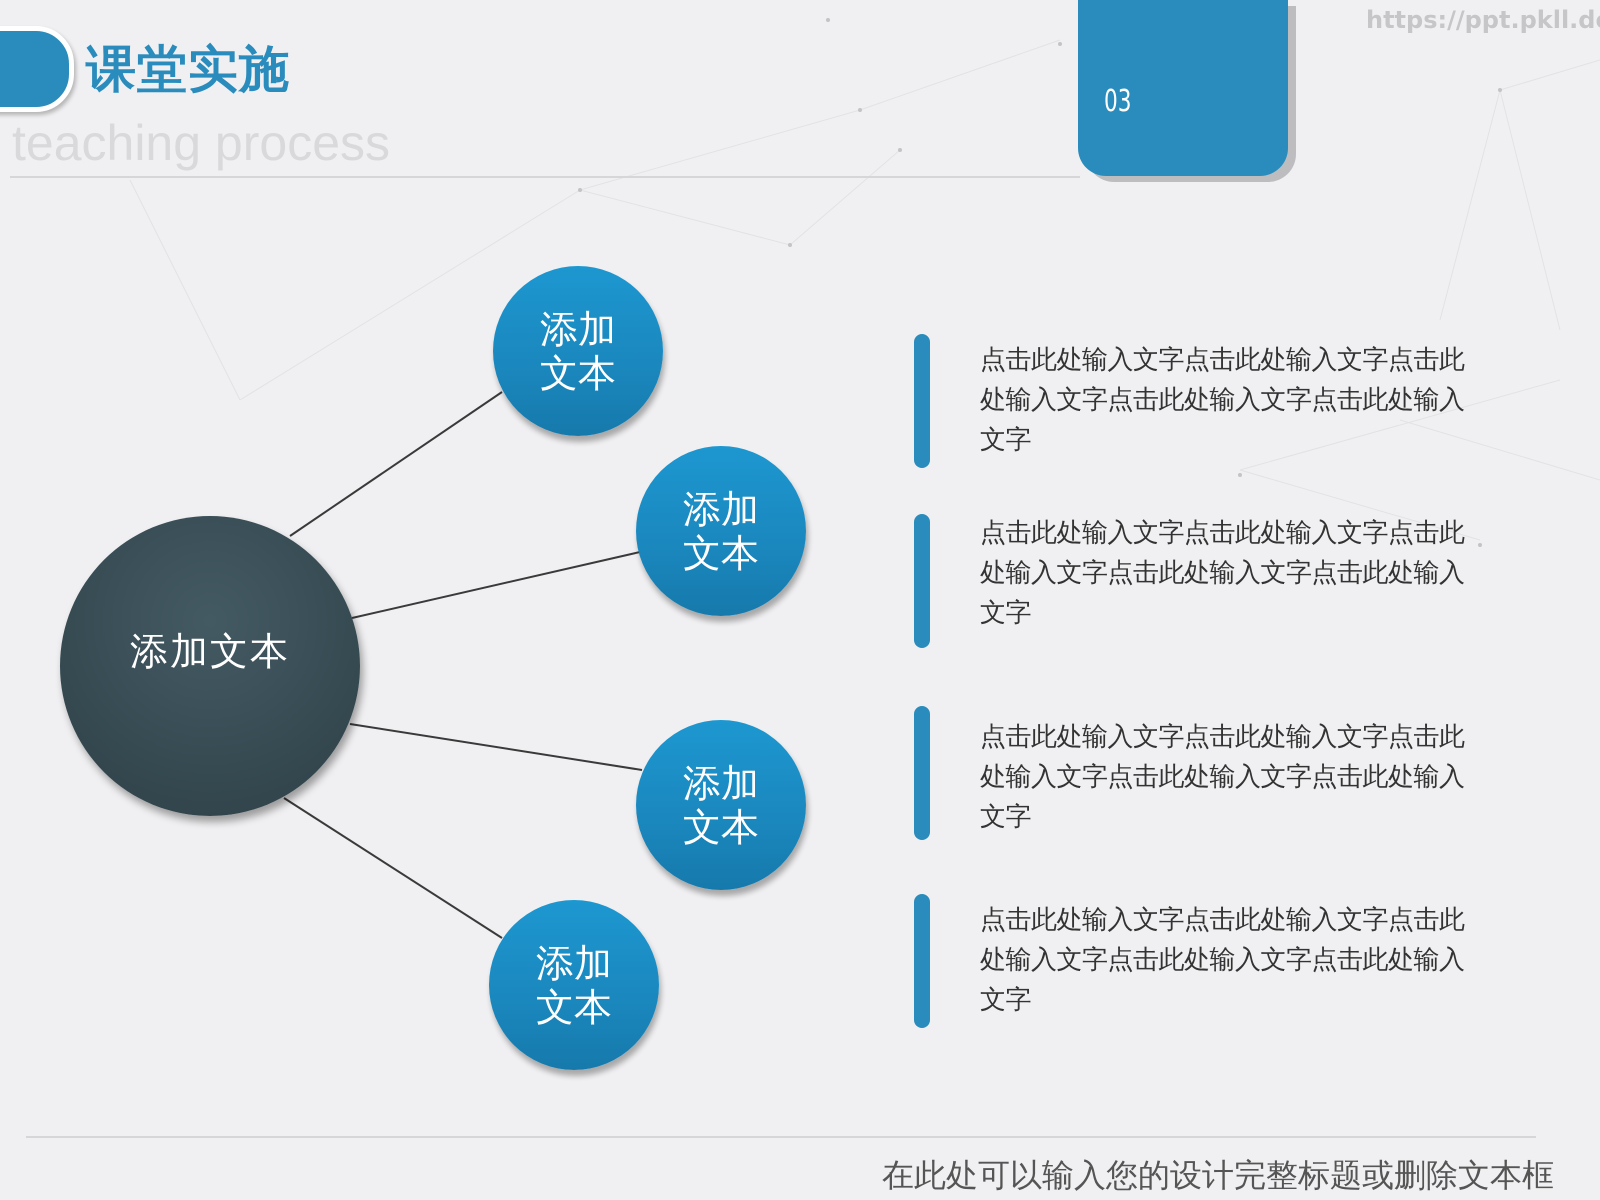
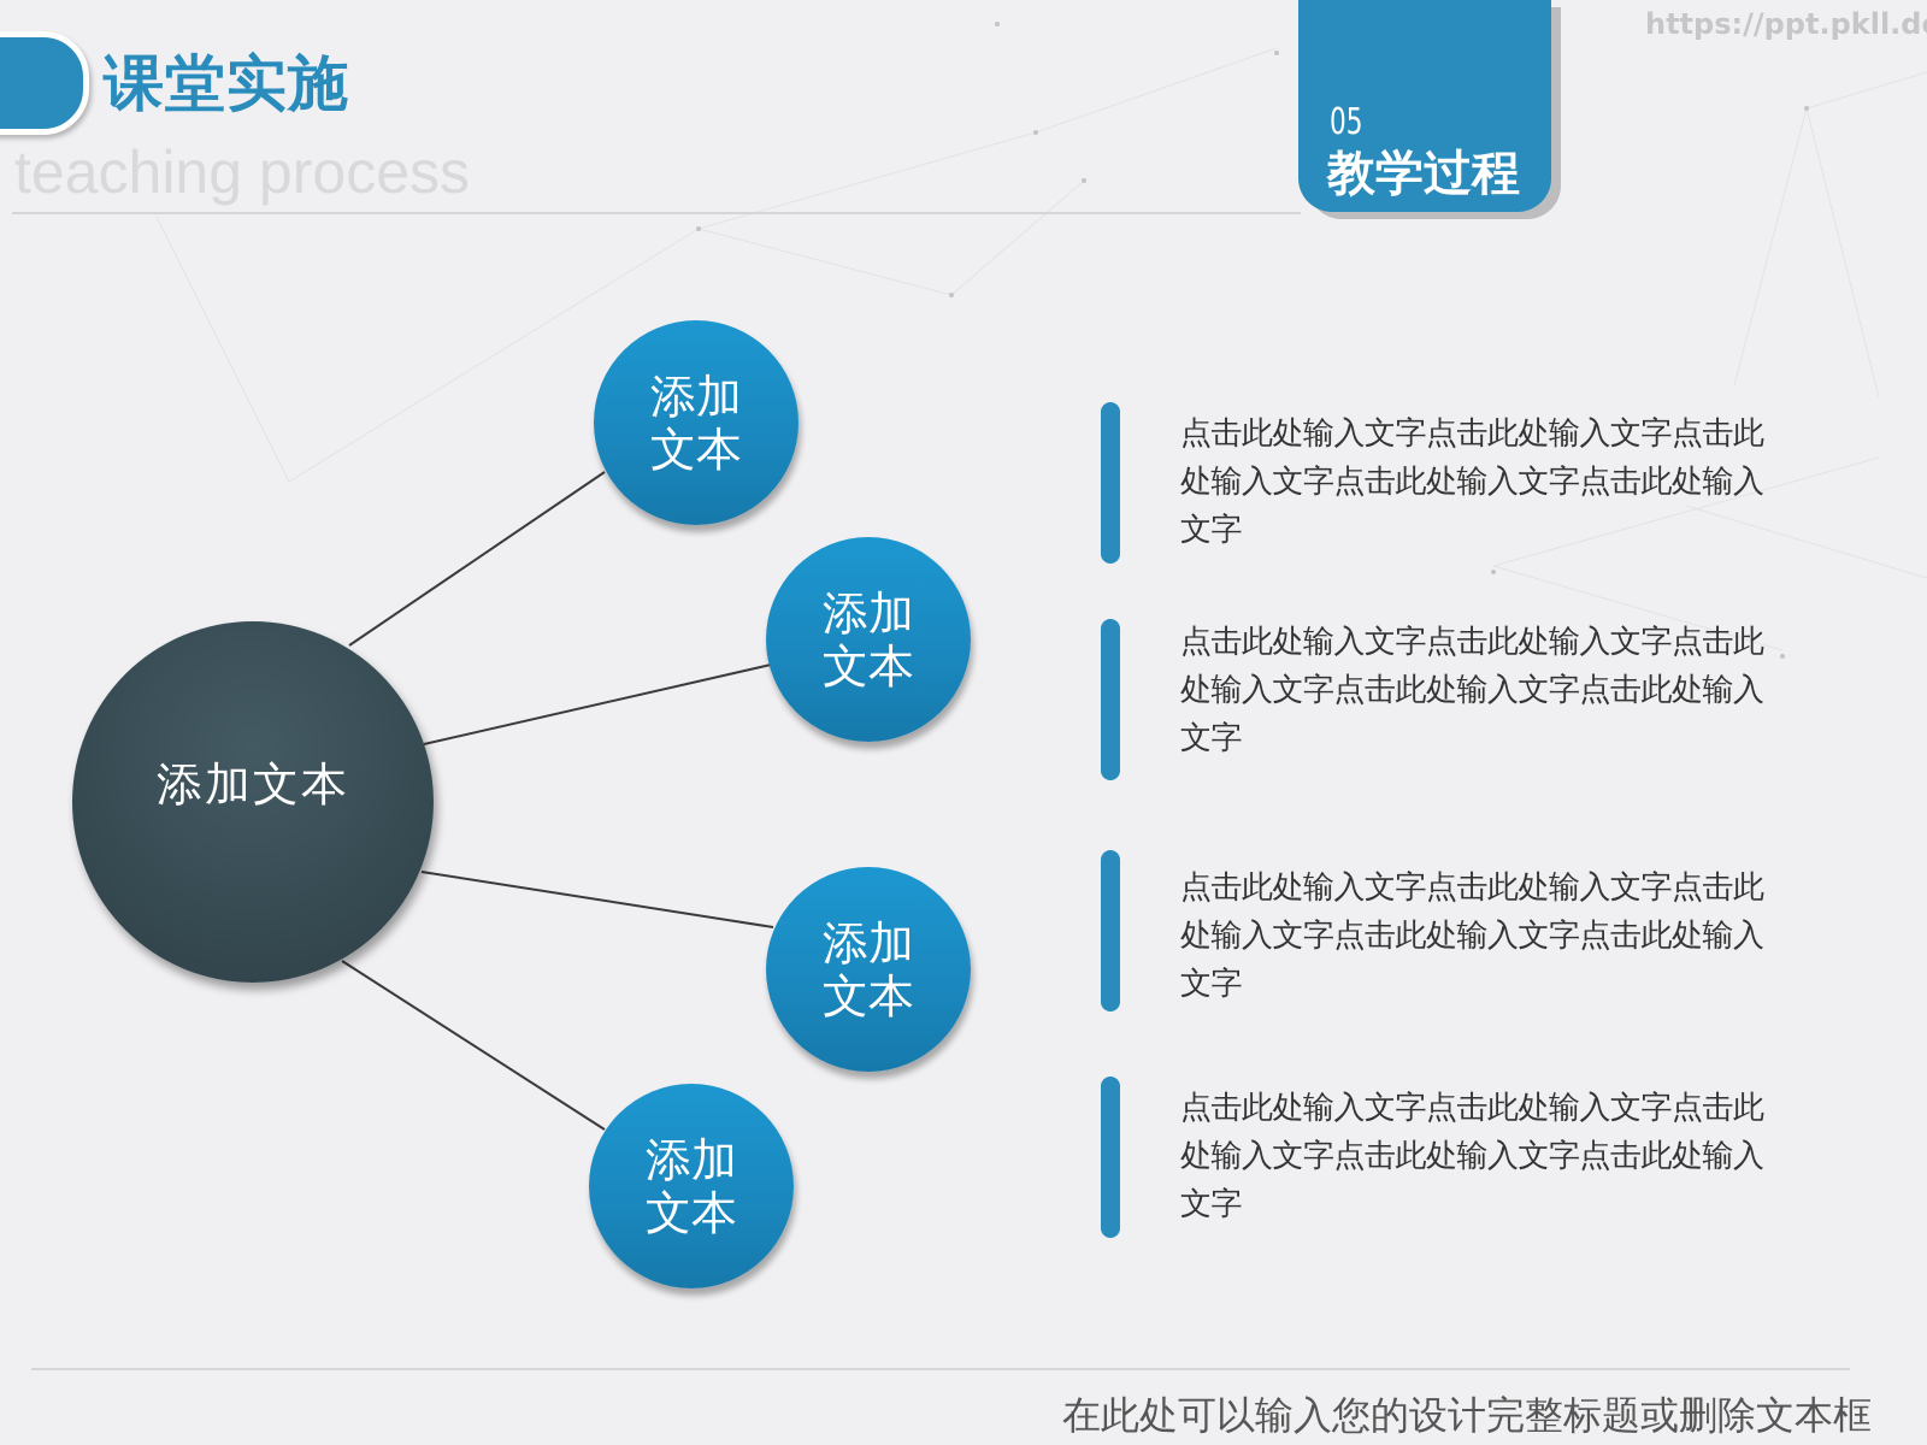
  课堂实施
  teaching process
- 03
+ 05
+ 教学过程
  https://ppt.pkll.d
  添加文本
  添加文本
  添加文本
  添加文本
  添加文本
  点击此处输入文字点击此处输入文字点击此处输入文字点击此处输入文字点击此处输入文字
  点击此处输入文字点击此处输入文字点击此处输入文字点击此处输入文字点击此处输入文字
  点击此处输入文字点击此处输入文字点击此处输入文字点击此处输入文字点击此处输入文字
  点击此处输入文字点击此处输入文字点击此处输入文字点击此处输入文字点击此处输入文字
  在此处可以输入您的设计完整标题或删除文本框
